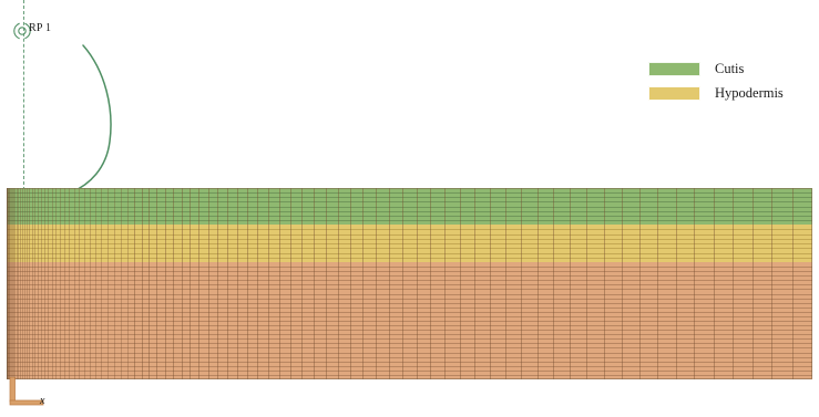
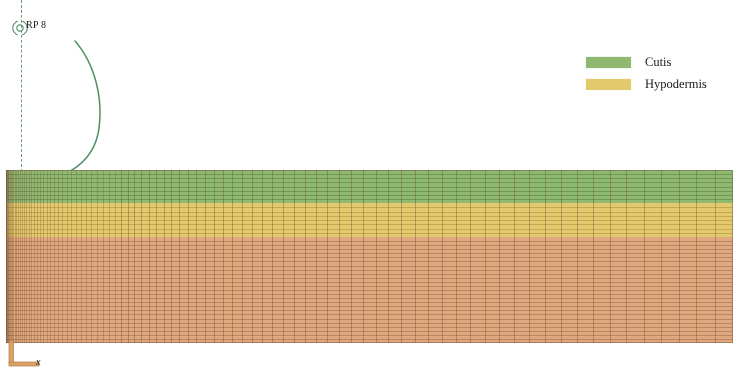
- RP 1
+ RP 8
  Cutis
  Hypodermis
  x
